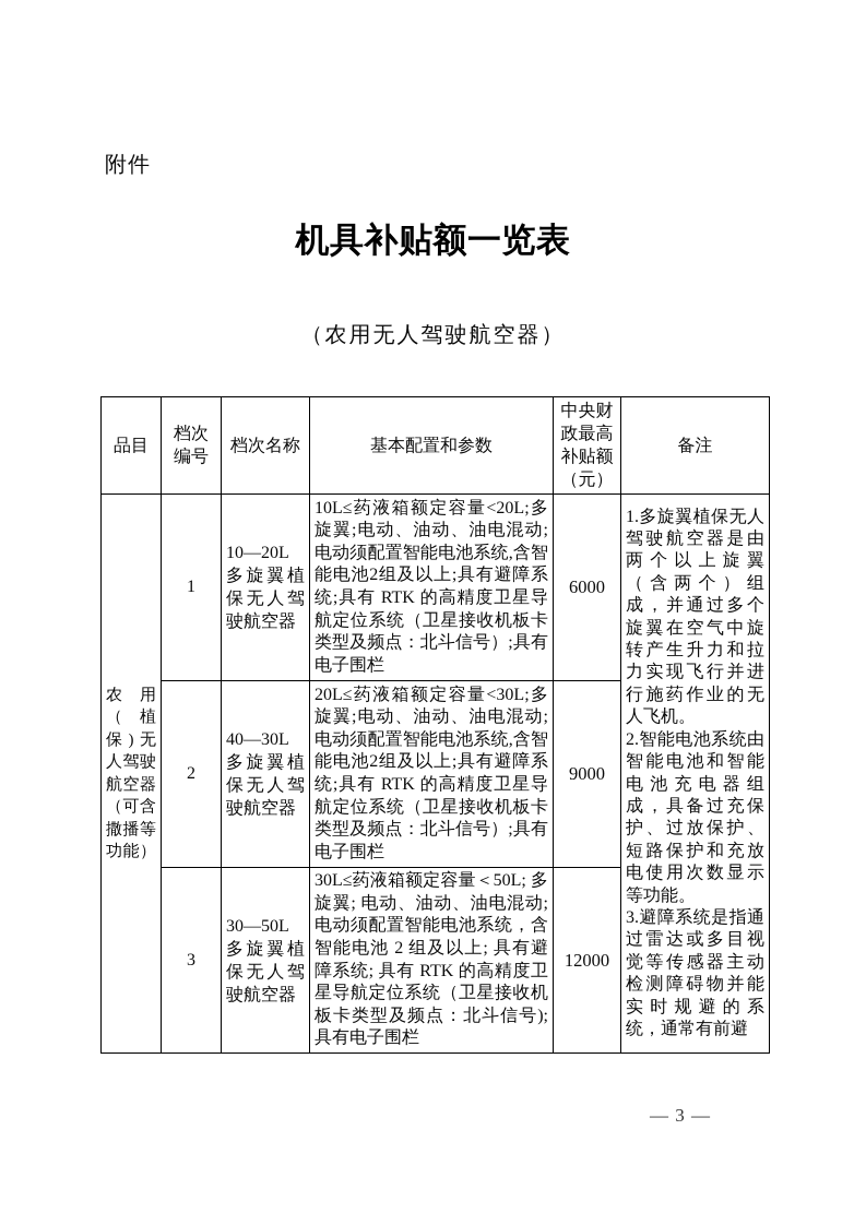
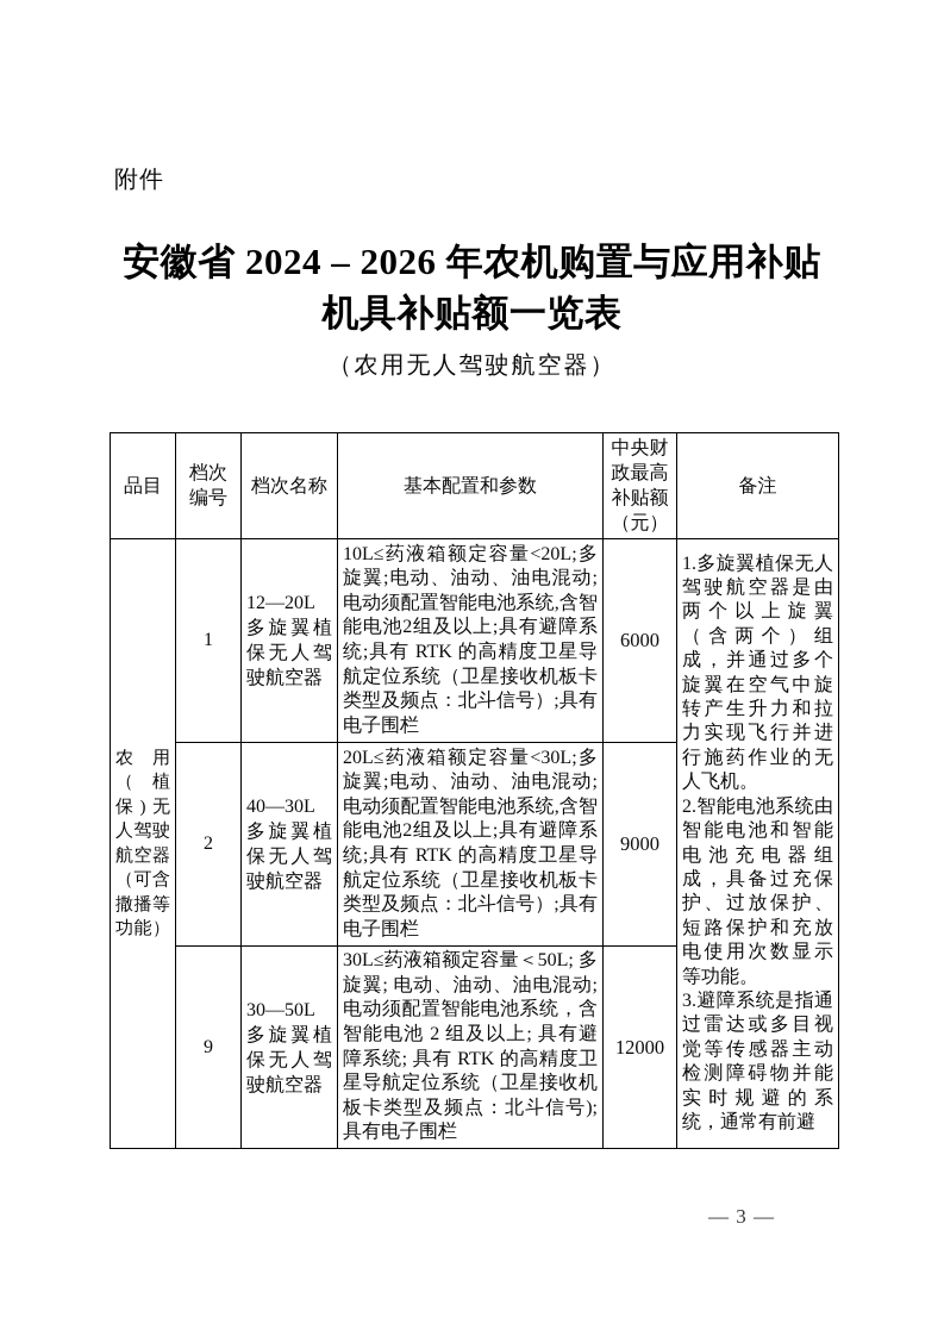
  附件
+ 安徽省 2024 – 2026 年农机购置与应用补贴
  机具补贴额一览表
  （农用无人驾驶航空器）
  品目	档次编号	档次名称	基本配置和参数	中央财政最高补贴额（元）	备注
- 农用（植保)无人驾驶航空器（可含撒播等功能）	1	10—20L多旋翼植保无人驾驶航空器	10L≤药液箱额定容量<20L;多旋翼;电动、油动、油电混动;电动须配置智能电池系统,含智能电池2组及以上;具有避障系统;具有 RTK 的高精度卫星导航定位系统（卫星接收机板卡类型及频点：北斗信号）;具有电子围栏	6000	1.多旋翼植保无人驾驶航空器是由两个以上旋翼（含两个）组成，并通过多个旋翼在空气中旋转产生升力和拉力实现飞行并进行施药作业的无人飞机。 2.智能电池系统由智能电池和智能电池充电器组成，具备过充保护、过放保护、短路保护和充放电使用次数显示等功能。 3.避障系统是指通过雷达或多目视觉等传感器主动检测障碍物并能实时规避的系统，通常有前避
+ 农用（植保)无人驾驶航空器（可含撒播等功能）	1	12—20L多旋翼植保无人驾驶航空器	10L≤药液箱额定容量<20L;多旋翼;电动、油动、油电混动;电动须配置智能电池系统,含智能电池2组及以上;具有避障系统;具有 RTK 的高精度卫星导航定位系统（卫星接收机板卡类型及频点：北斗信号）;具有电子围栏	6000	1.多旋翼植保无人驾驶航空器是由两个以上旋翼（含两个）组成，并通过多个旋翼在空气中旋转产生升力和拉力实现飞行并进行施药作业的无人飞机。 2.智能电池系统由智能电池和智能电池充电器组成，具备过充保护、过放保护、短路保护和充放电使用次数显示等功能。 3.避障系统是指通过雷达或多目视觉等传感器主动检测障碍物并能实时规避的系统，通常有前避
  2	40—30L多旋翼植保无人驾驶航空器	20L≤药液箱额定容量<30L;多旋翼;电动、油动、油电混动;电动须配置智能电池系统,含智能电池2组及以上;具有避障系统;具有 RTK 的高精度卫星导航定位系统（卫星接收机板卡类型及频点：北斗信号）;具有电子围栏	9000
- 3	30—50L多旋翼植保无人驾驶航空器	30L≤药液箱额定容量＜50L; 多旋翼; 电动、油动、油电混动; 电动须配置智能电池系统，含智能电池 2 组及以上; 具有避障系统; 具有 RTK 的高精度卫星导航定位系统（卫星接收机板卡类型及频点：北斗信号); 具有电子围栏	12000
+ 9	30—50L多旋翼植保无人驾驶航空器	30L≤药液箱额定容量＜50L; 多旋翼; 电动、油动、油电混动; 电动须配置智能电池系统，含智能电池 2 组及以上; 具有避障系统; 具有 RTK 的高精度卫星导航定位系统（卫星接收机板卡类型及频点：北斗信号); 具有电子围栏	12000
  — 3 —
